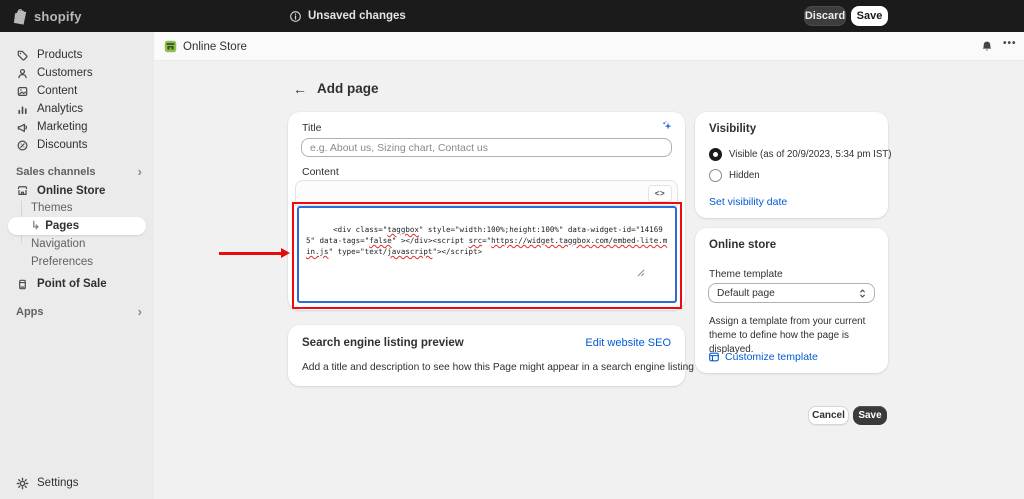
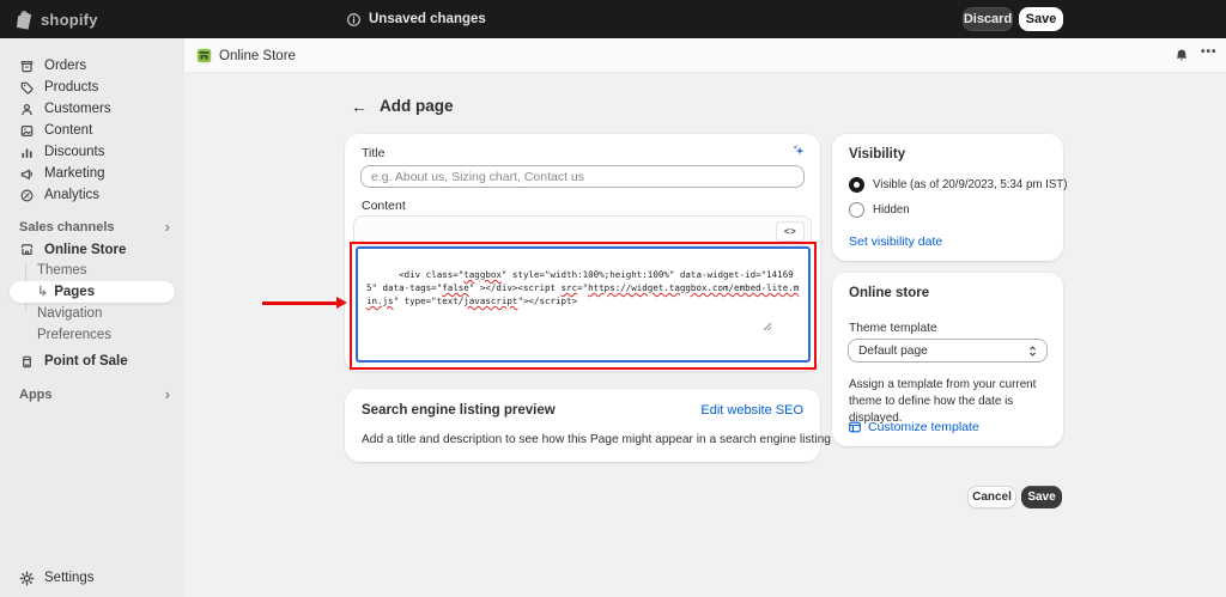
  shopify
  Unsaved changes
  Discard
  Save
+ Orders
  Products
  Customers
  Content
- Analytics
+ Discounts
  Marketing
- Discounts
+ Analytics
  Sales channels
  ›
  Online Store
  Themes
  ↳
  Pages
  Navigation
  Preferences
  Point of Sale
  Apps
  ›
  Settings
  Online Store
  •••
  ←
  Add page
  Title
  e.g. About us, Sizing chart, Contact us
  Content
  <>
  <div class="taggbox" style="width:100%;height:100%" data-widget-id="141695" data-tags="false" ></div><script src="https://widget.taggbox.com/embed-lite.min.js" type="text/javascript"></script>
  Search engine listing preview
  Edit website SEO
  Add a title and description to see how this Page might appear in a search engine listing
  Visibility
  Visible (as of 20/9/2023, 5:34 pm IST)
  Hidden
  Set visibility date
  Online store
  Theme template
  Default page
- Assign a template from your current theme to define how the page is displayed.
+ Assign a template from your current theme to define how the date is displayed.
  Customize template
  Cancel
  Save
